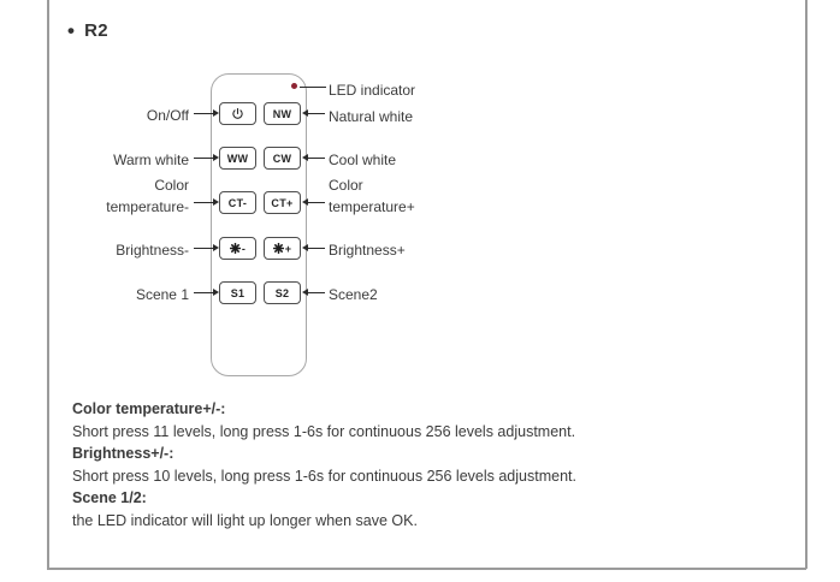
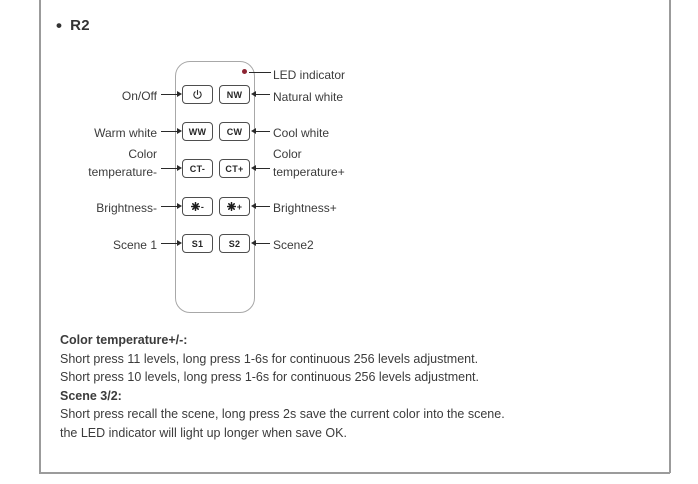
  •
  R2
  NW
  WW
  CW
  CT-
  CT+
  -
  +
  S1
  S2
  LED indicator
  On/Off
  Warm white
  Color
  temperature-
  Brightness-
  Scene 1
  Natural white
  Cool white
  Color
  temperature+
  Brightness+
  Scene2
  Color temperature+/-:
  Short press 11 levels, long press 1-6s for continuous 256 levels adjustment.
- Brightness+/-:
  Short press 10 levels, long press 1-6s for continuous 256 levels adjustment.
- Scene 1/2:
+ Scene 3/2:
+ Short press recall the scene, long press 2s save the current color into the scene.
  the LED indicator will light up longer when save OK.
